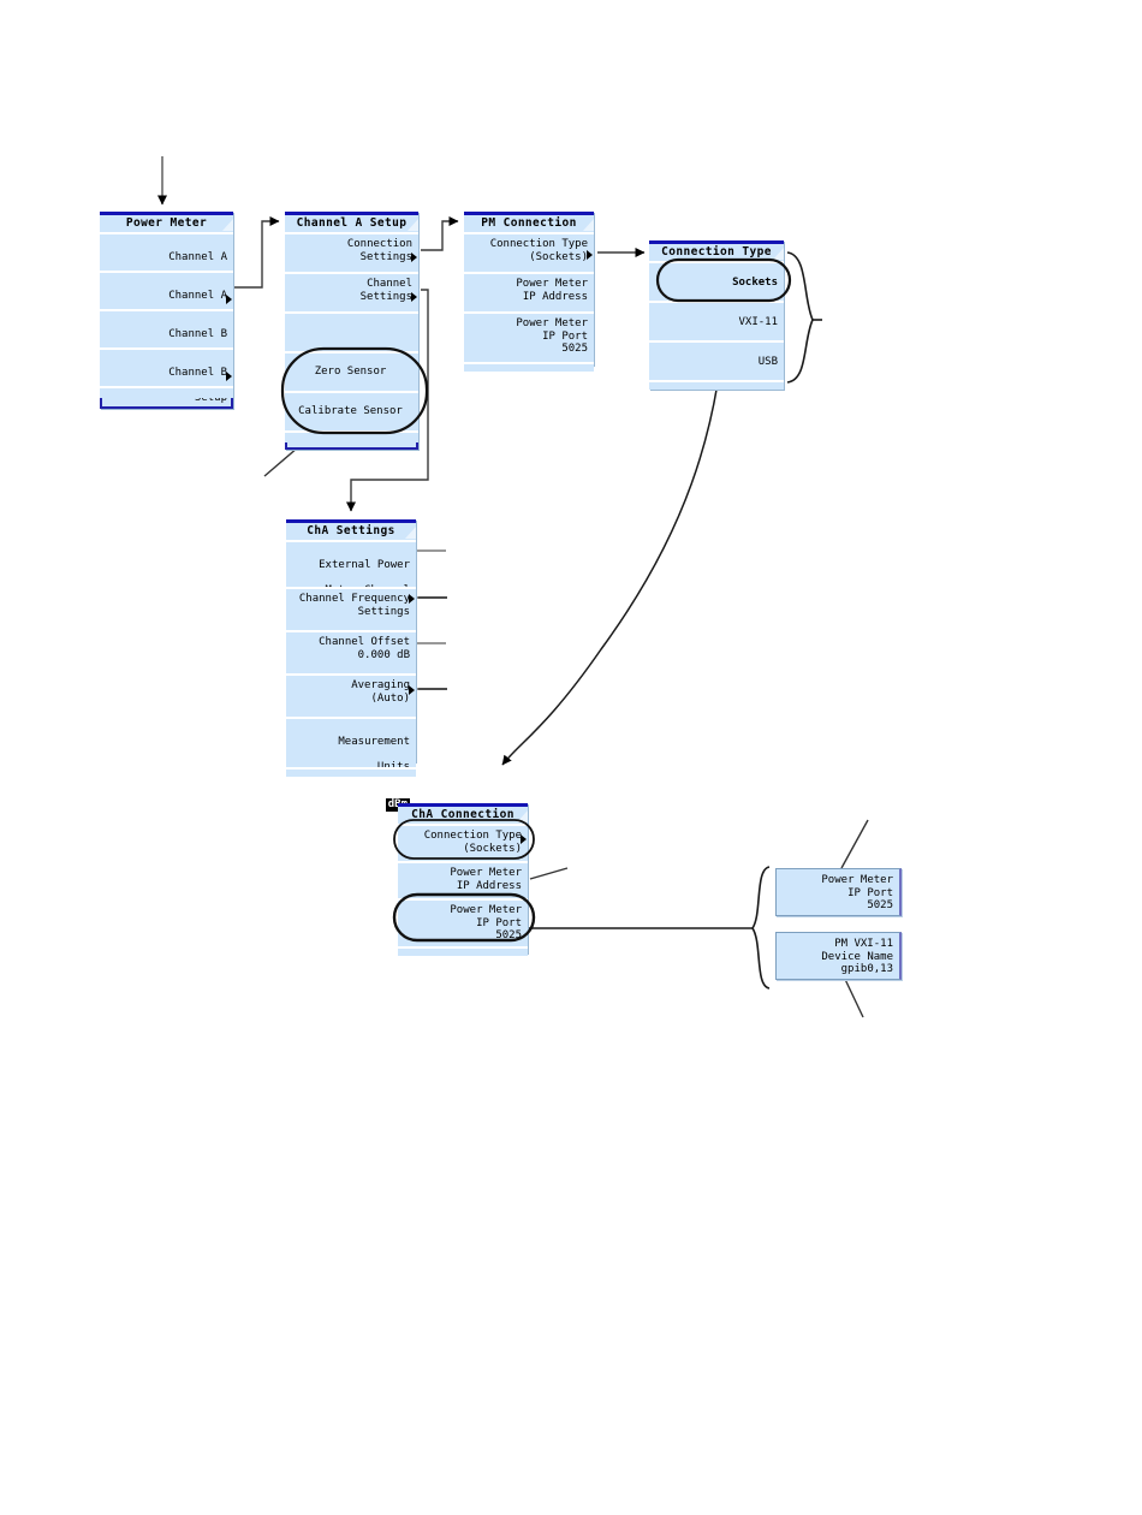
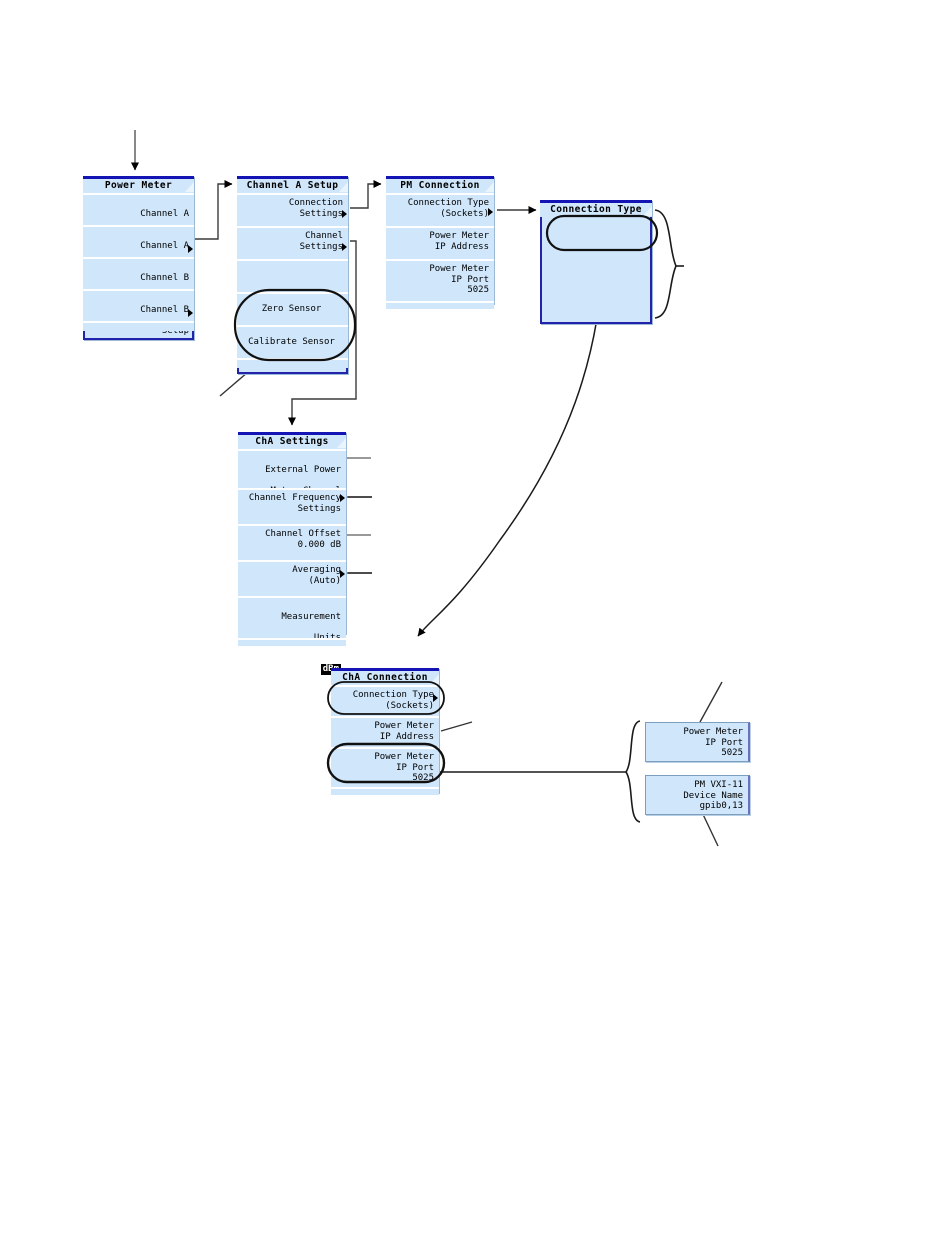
  Power Meter
  Channel A
  Channel A
  Channel B
  Channel B
  Channel A Setup
  Connection
  Settings
  Channel
  Settings
  Zero Sensor
  Calibrate Sensor
  PM Connection
  Connection Type
  (Sockets)
  Power Meter
  IP Address
  Power Meter
  IP Port
  5025
  Connection Type
- Sockets
- VXI-11
- USB
  ChA Settings
  External Power
  Channel Frequency
  Settings
  Channel Offset
  0.000 dB
  Averaging
  (Auto)
  Measurement
  ChA Connection
  Connection Type
  (Sockets)
  Power Meter
  IP Address
  Power Meter
  IP Port
  5025
  Power Meter
  IP Port
  5025
  PM VXI-11
  Device Name
  gpib0,13
